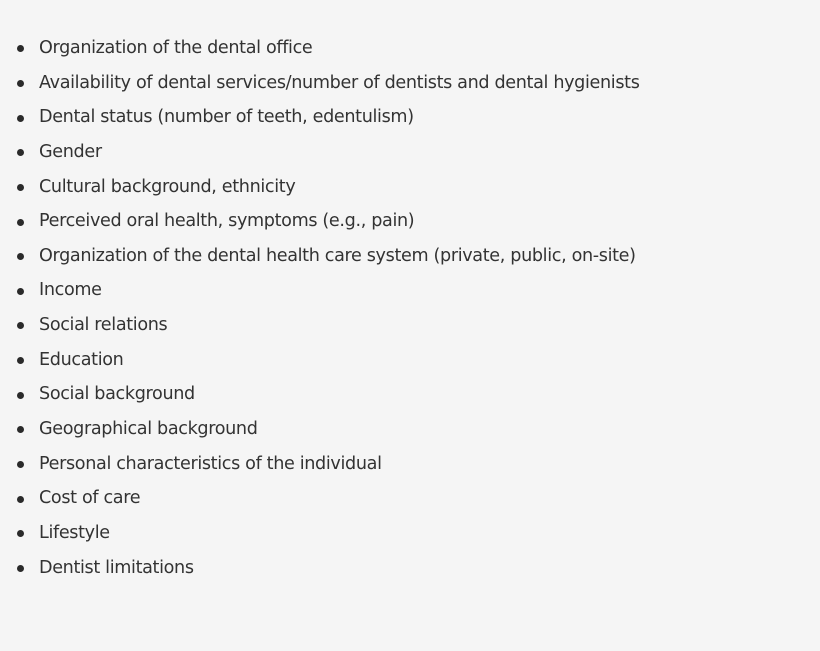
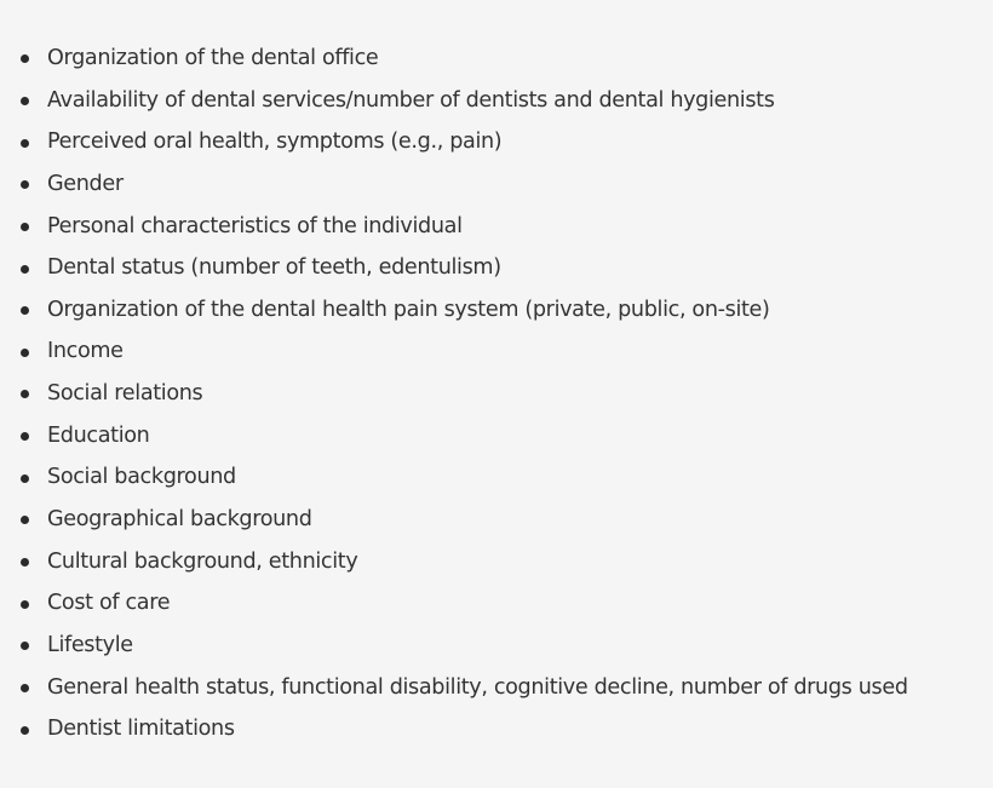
  Organization of the dental office
  Availability of dental services/number of dentists and dental hygienists
- Dental status (number of teeth, edentulism)
+ Perceived oral health, symptoms (e.g., pain)
  Gender
- Cultural background, ethnicity
+ Personal characteristics of the individual
- Perceived oral health, symptoms (e.g., pain)
+ Dental status (number of teeth, edentulism)
- Organization of the dental health care system (private, public, on-site)
+ Organization of the dental health pain system (private, public, on-site)
  Income
  Social relations
  Education
  Social background
  Geographical background
- Personal characteristics of the individual
+ Cultural background, ethnicity
  Cost of care
  Lifestyle
+ General health status, functional disability, cognitive decline, number of drugs used
  Dentist limitations
